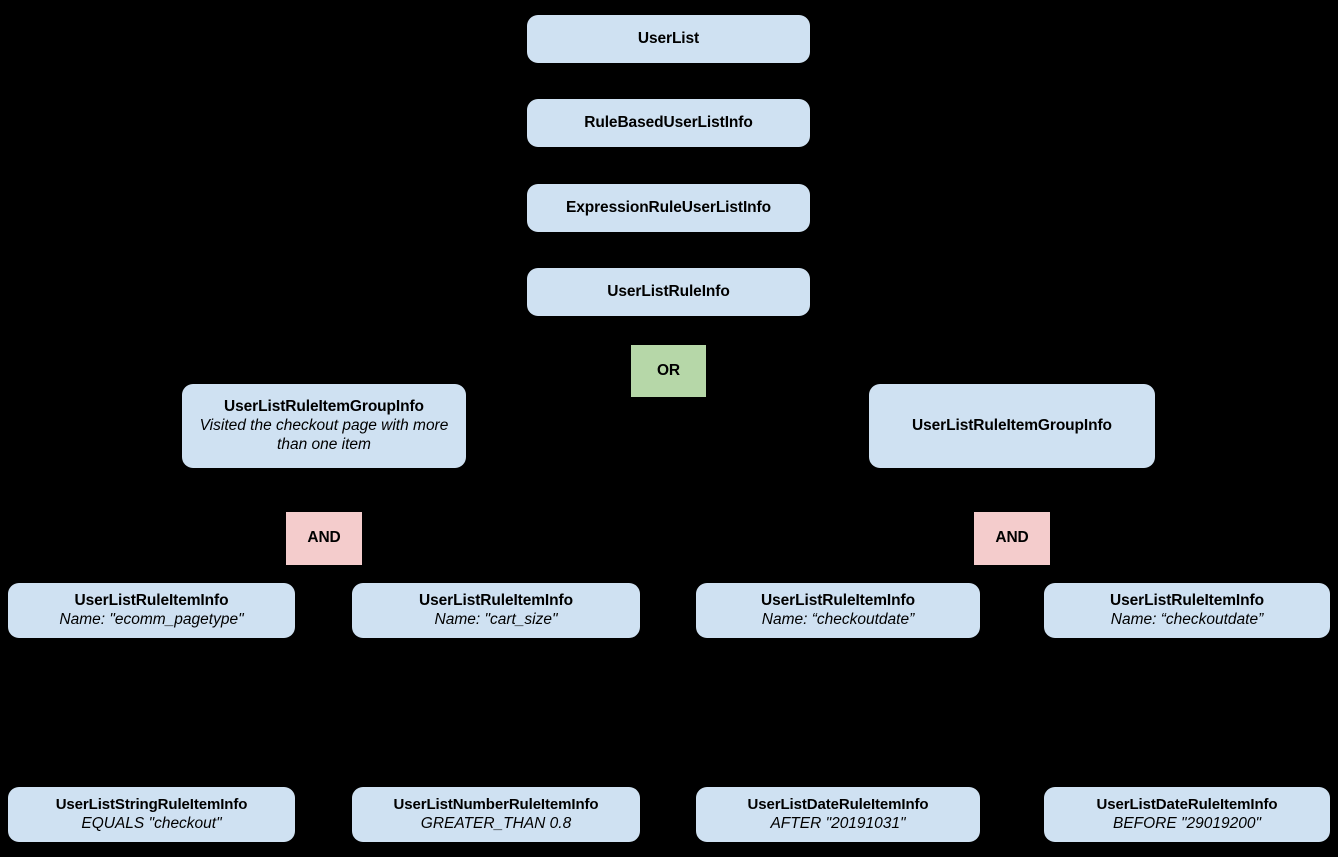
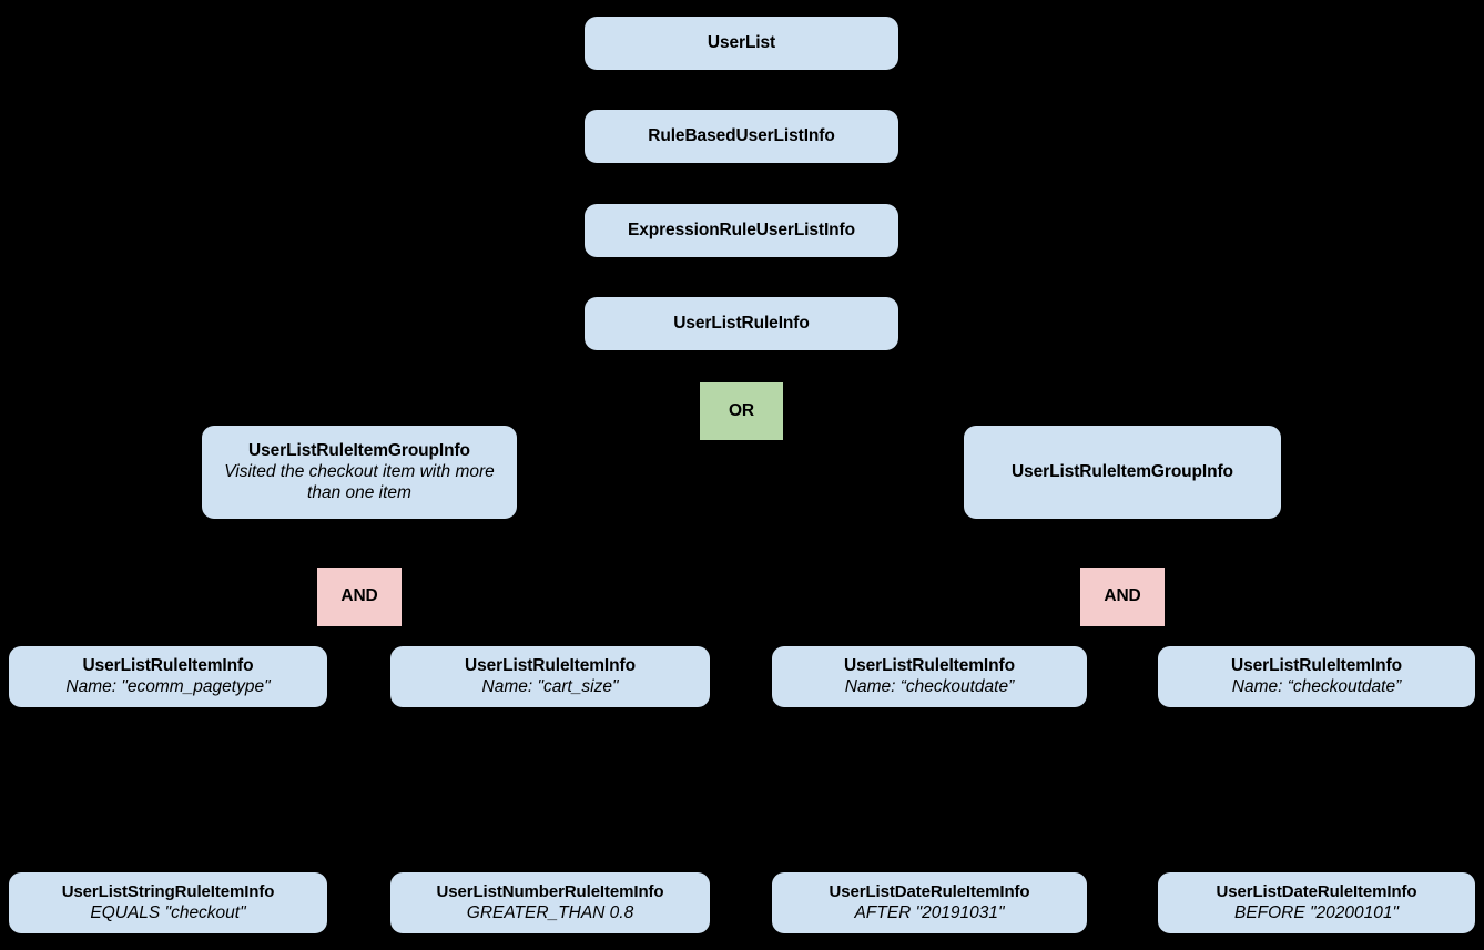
  UserList
  RuleBasedUserListInfo
  ExpressionRuleUserListInfo
  UserListRuleInfo
  OR
  UserListRuleItemGroupInfo
- Visited the checkout page with more than one item
+ Visited the checkout item with more than one item
  UserListRuleItemGroupInfo
  AND
  AND
  UserListRuleItemInfo
  Name: "ecomm_pagetype"
  UserListRuleItemInfo
  Name: "cart_size"
  UserListRuleItemInfo
  Name: “checkoutdate”
  UserListRuleItemInfo
  Name: “checkoutdate”
  UserListStringRuleItemInfo
  EQUALS "checkout"
  UserListNumberRuleItemInfo
  GREATER_THAN 0.8
  UserListDateRuleItemInfo
  AFTER "20191031"
  UserListDateRuleItemInfo
- BEFORE "29019200"
+ BEFORE "20200101"
